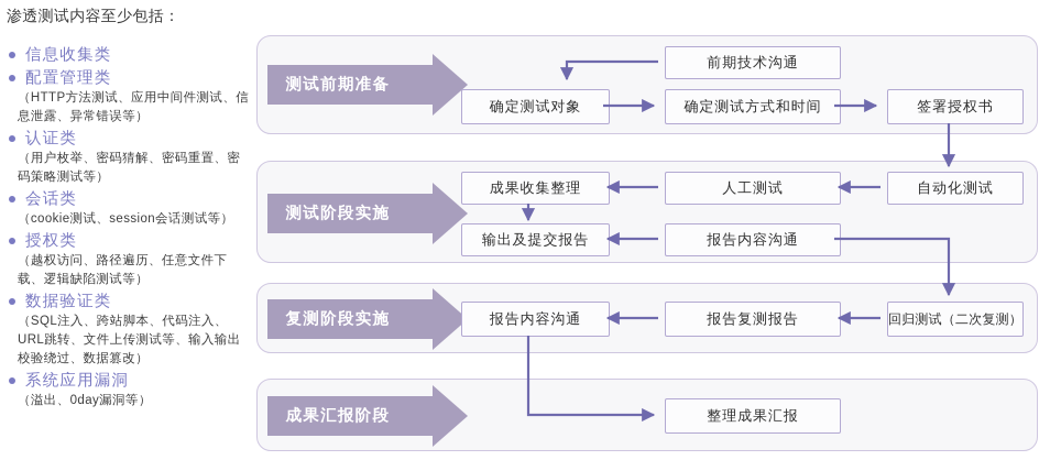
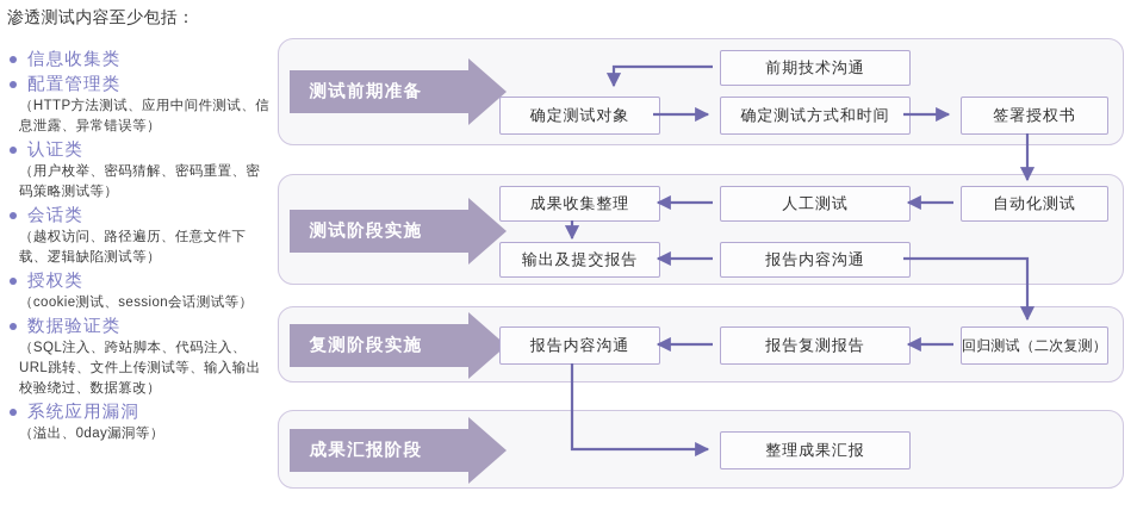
  渗透测试内容至少包括：
  信息收集类
  配置管理类
  （HTTP方法测试、应用中间件测试、信息泄露、异常错误等）
  认证类
  （用户枚举、密码猜解、密码重置、密码策略测试等）
  会话类
- （cookie测试、session会话测试等）
+ （越权访问、路径遍历、任意文件下载、逻辑缺陷测试等）
  授权类
- （越权访问、路径遍历、任意文件下载、逻辑缺陷测试等）
+ （cookie测试、session会话测试等）
  数据验证类
  （SQL注入、跨站脚本、代码注入、URL跳转、文件上传测试等、输入输出校验绕过、数据篡改）
  系统应用漏洞
  （溢出、0day漏洞等）
  测试前期准备
  确定测试对象
  确定测试方式和时间
  签署授权书
  前期技术沟通
  测试阶段实施
  成果收集整理
  人工测试
  自动化测试
  输出及提交报告
  报告内容沟通
  复测阶段实施
  报告内容沟通
  报告复测报告
  回归测试（二次复测）
  成果汇报阶段
  整理成果汇报
